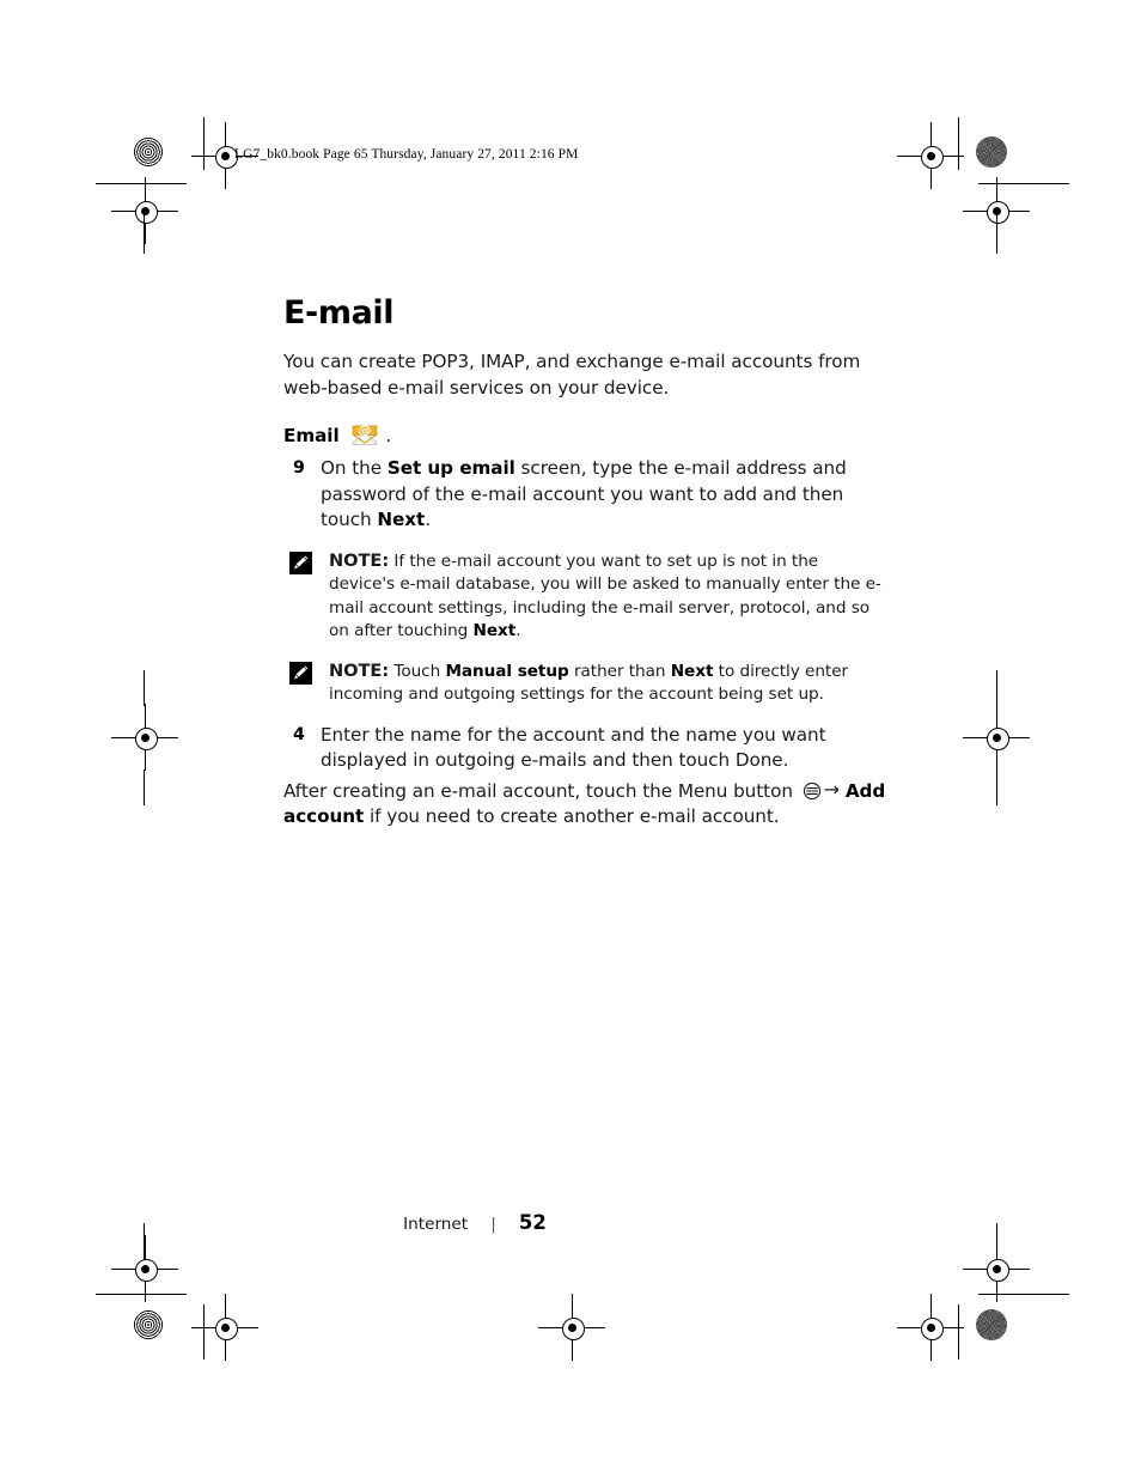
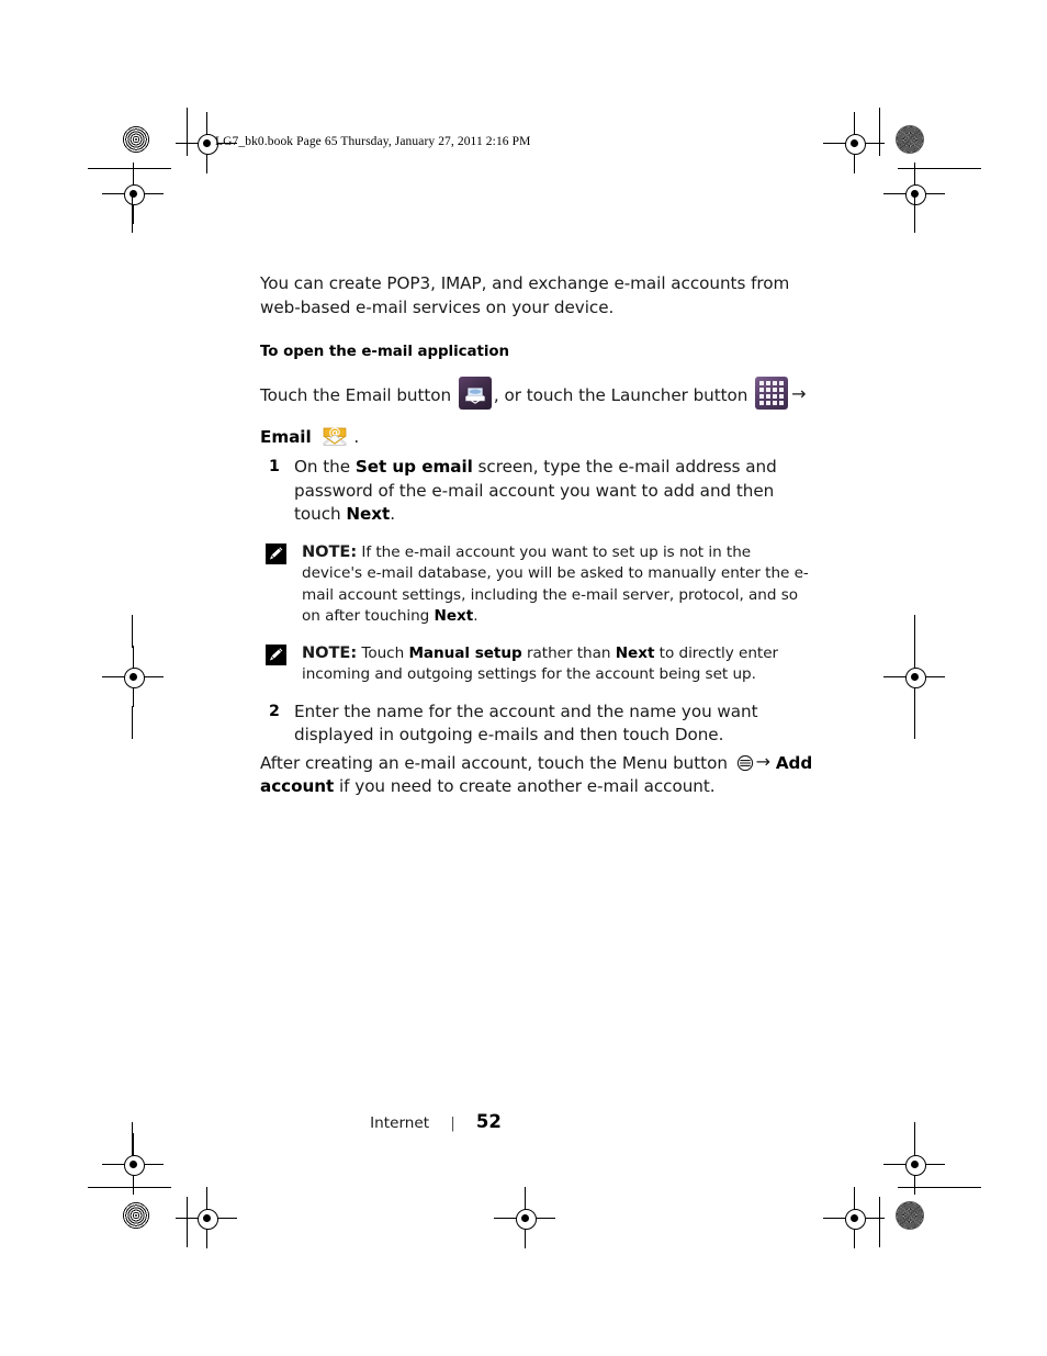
  LG7_bk0.book Page 65 Thursday, January 27, 2011 2:16 PM
- E-mail
  You can create POP3, IMAP, and exchange e-mail accounts from web-based e-mail services on your device.
+ To open the e-mail application
+ Touch the Email button , or touch the Launcher button →
  Email
  @
  .
- 9
+ 1
  On the Set up email screen, type the e-mail address and password of the e-mail account you want to add and then touch Next.
  NOTE: If the e-mail account you want to set up is not in the device's e-mail database, you will be asked to manually enter the e-mail account settings, including the e-mail server, protocol, and so on after touching Next.
  NOTE: Touch Manual setup rather than Next to directly enter incoming and outgoing settings for the account being set up.
- 4
+ 2
  Enter the name for the account and the name you want displayed in outgoing e-mails and then touch Done.
  After creating an e-mail account, touch the Menu button → Add account if you need to create another e-mail account.
  Internet | 52
